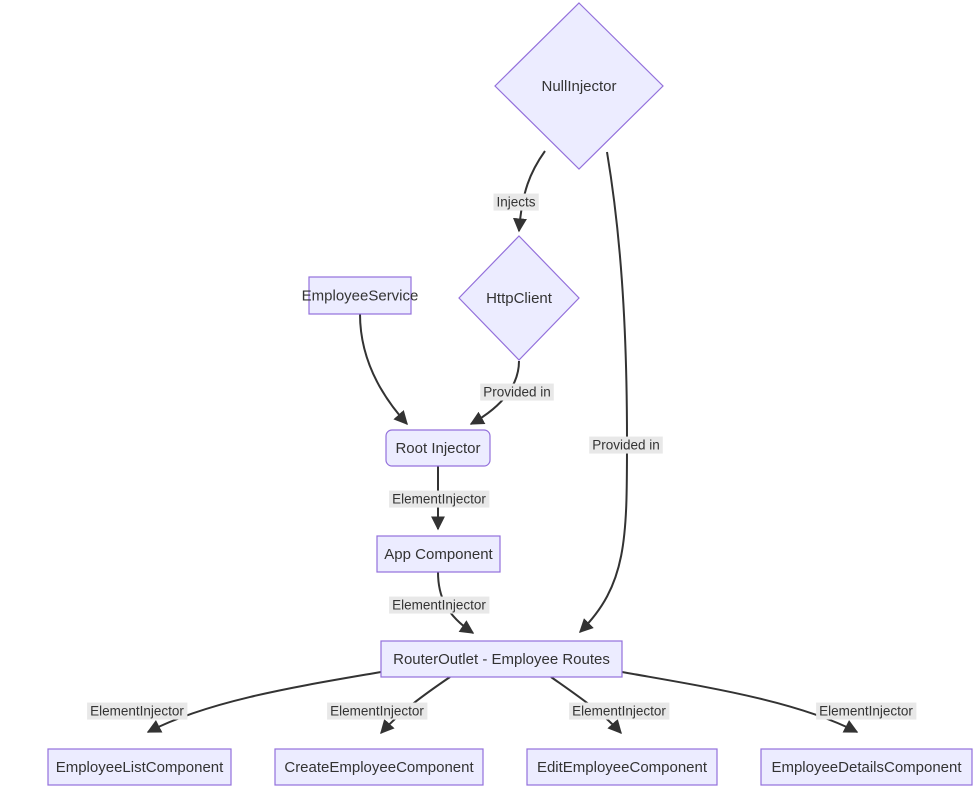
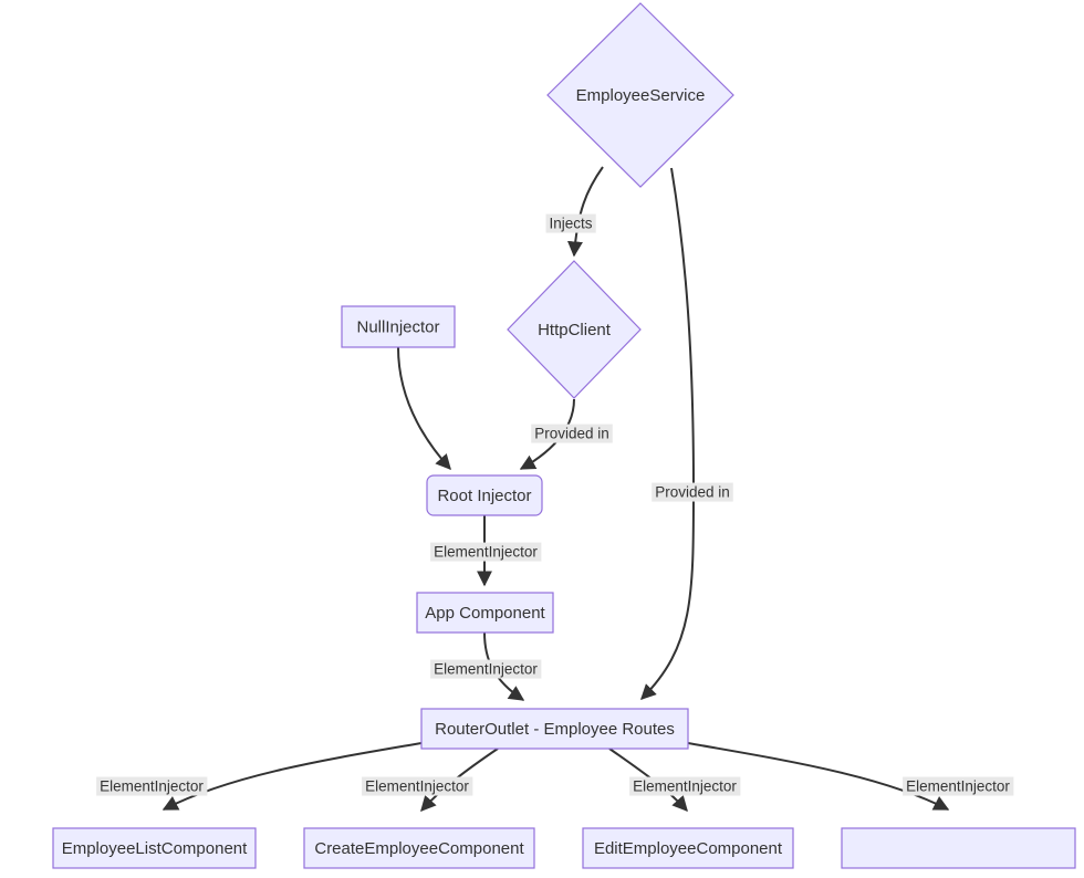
- NullInjector
+ EmployeeService
  HttpClient
- EmployeeService
+ NullInjector
  Root Injector
  App Component
  RouterOutlet - Employee Routes
  EmployeeListComponent
  CreateEmployeeComponent
  EditEmployeeComponent
- EmployeeDetailsComponent
  Injects
  Provided in
  Provided in
  ElementInjector
  ElementInjector
  ElementInjector
  ElementInjector
  ElementInjector
  ElementInjector
